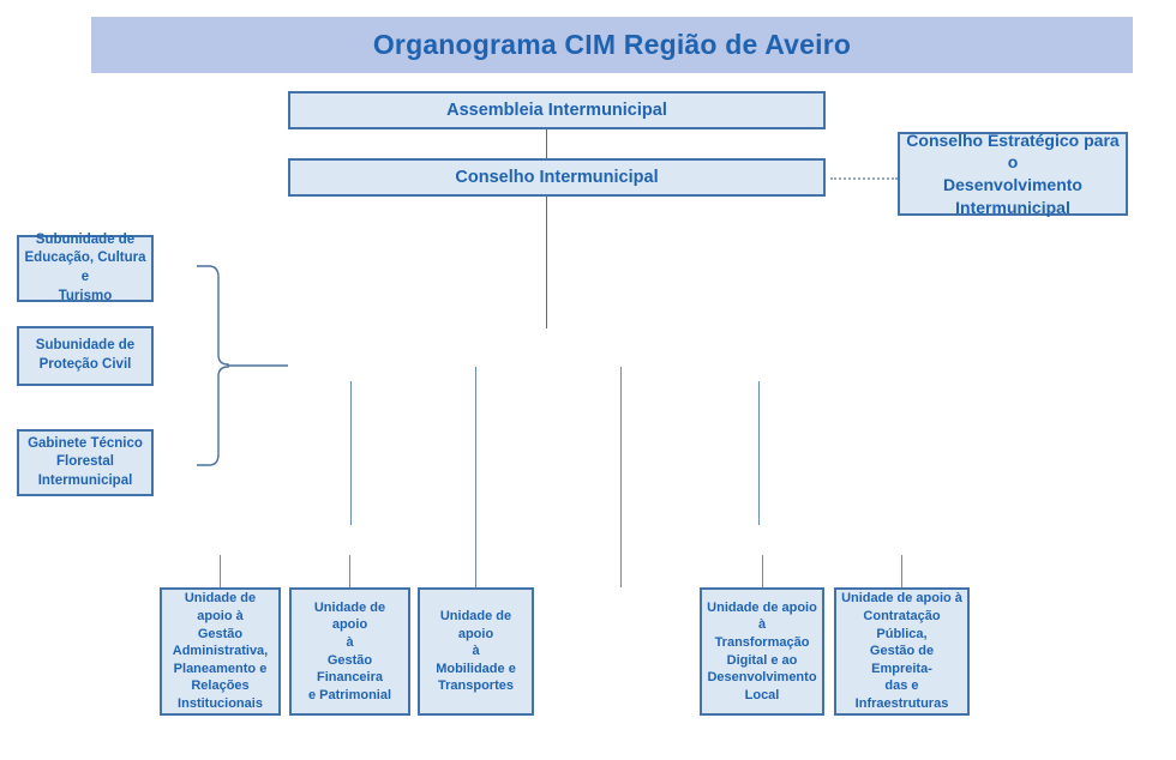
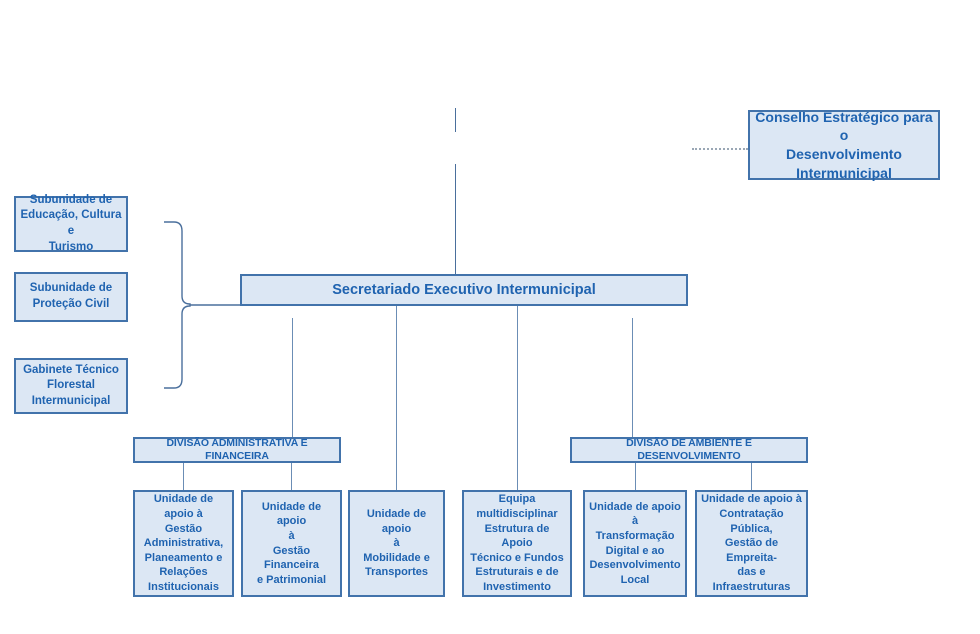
- Organograma CIM Região de Aveiro
- Assembleia Intermunicipal
- Conselho Intermunicipal
  Conselho Estratégico para o
  Desenvolvimento
  Intermunicipal
  Subunidade de
  Educação, Cultura e
  Turismo
  Subunidade de
  Proteção Civil
  Gabinete Técnico
  Florestal
  Intermunicipal
+ Secretariado Executivo Intermunicipal
+ DIVISÃO ADMINISTRATIVA E FINANCEIRA
+ DIVISÃO DE AMBIENTE E DESENVOLVIMENTO
  Unidade de apoio à
  Gestão
  Administrativa,
  Planeamento e
  Relações
  Institucionais
  Unidade de apoio
  à
  Gestão Financeira
  e Patrimonial
  Unidade de apoio
  à
  Mobilidade e
  Transportes
+ Equipa
+ multidisciplinar
+ Estrutura de Apoio
+ Técnico e Fundos
+ Estruturais e de
+ Investimento
  Unidade de apoio à
  Transformação
  Digital e ao
  Desenvolvimento
  Local
  Unidade de apoio à
  Contratação Pública,
  Gestão de Empreita-
  das e Infraestruturas
